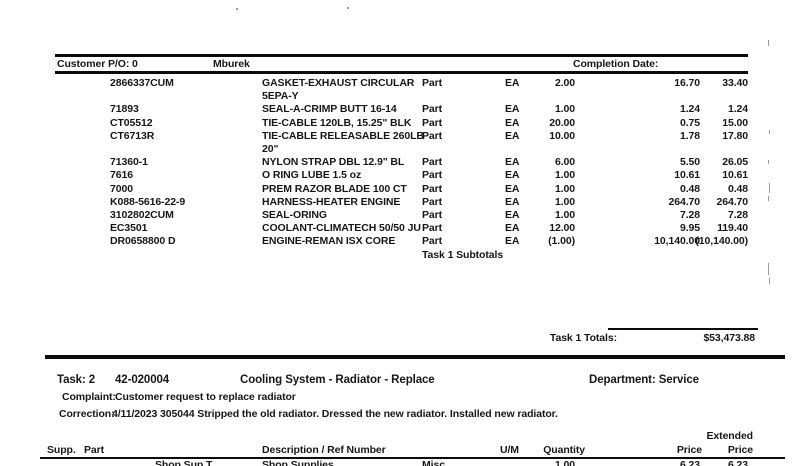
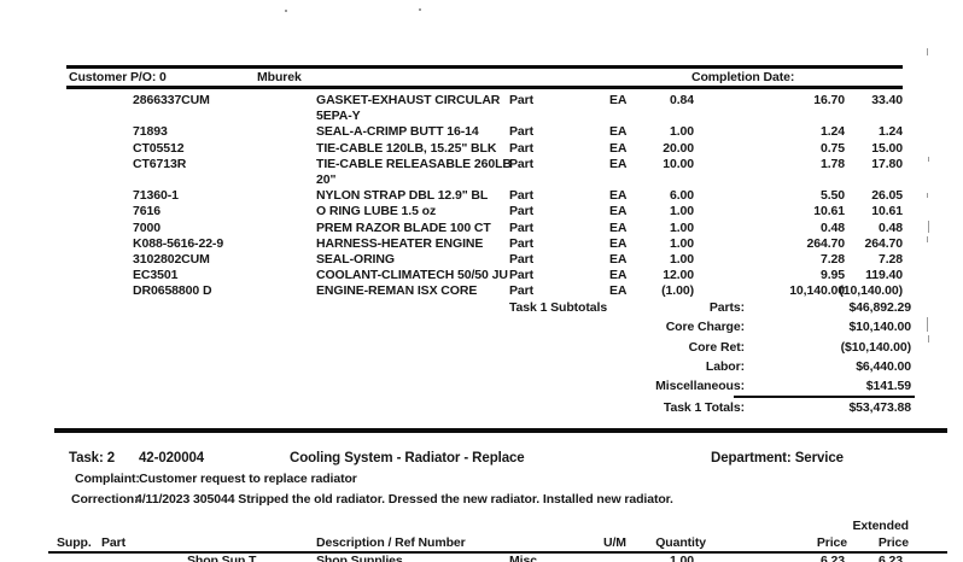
  Customer P/O: 0
  Mburek
  Completion Date:
  2866337CUM
  Part
  EA
- 2.00
+ 0.84
  16.70
  33.40
  GASKET-EXHAUST CIRCULAR 5EPA-Y
  71893
  Part
  EA
  1.00
  1.24
  1.24
  SEAL-A-CRIMP BUTT 16-14
  CT05512
  Part
  EA
  20.00
  0.75
  15.00
  TIE-CABLE 120LB, 15.25" BLK
  CT6713R
  Part
  EA
  10.00
  1.78
  17.80
  TIE-CABLE RELEASABLE 260LB 20"
  71360-1
  Part
  EA
  6.00
  5.50
  26.05
  NYLON STRAP DBL 12.9" BL
  7616
  Part
  EA
  1.00
  10.61
  10.61
  O RING LUBE 1.5 oz
  7000
  Part
  EA
  1.00
  0.48
  0.48
  PREM RAZOR BLADE 100 CT
  K088-5616-22-9
  Part
  EA
  1.00
  264.70
  264.70
  HARNESS-HEATER ENGINE
  3102802CUM
  Part
  EA
  1.00
  7.28
  7.28
  SEAL-ORING
  EC3501
  Part
  EA
  12.00
  9.95
  119.40
  COOLANT-CLIMATECH 50/50 JU
  DR0658800 D
  Part
  EA
  (1.00)
  10,140.00
  (10,140.00)
  ENGINE-REMAN ISX CORE
  Task 1 Subtotals
+ Parts:
+ $46,892.29
+ Core Charge:
+ $10,140.00
+ Core Ret:
+ ($10,140.00)
+ Labor:
+ $6,440.00
+ Miscellaneous:
+ $141.59
  Task 1 Totals:
  $53,473.88
  Task: 2
  42-020004
  Cooling System - Radiator - Replace
  Department: Service
  Complaint:
  Customer request to replace radiator
  Correction:
  4/11/2023 305044 Stripped the old radiator. Dressed the new radiator. Installed new radiator.
  Extended
  Supp.
  Part
  Description / Ref Number
  U/M
  Quantity
  Price
  Price
  Shop Sup T
  Shop Supplies
  Misc
  1.00
  6.23
  6.23
